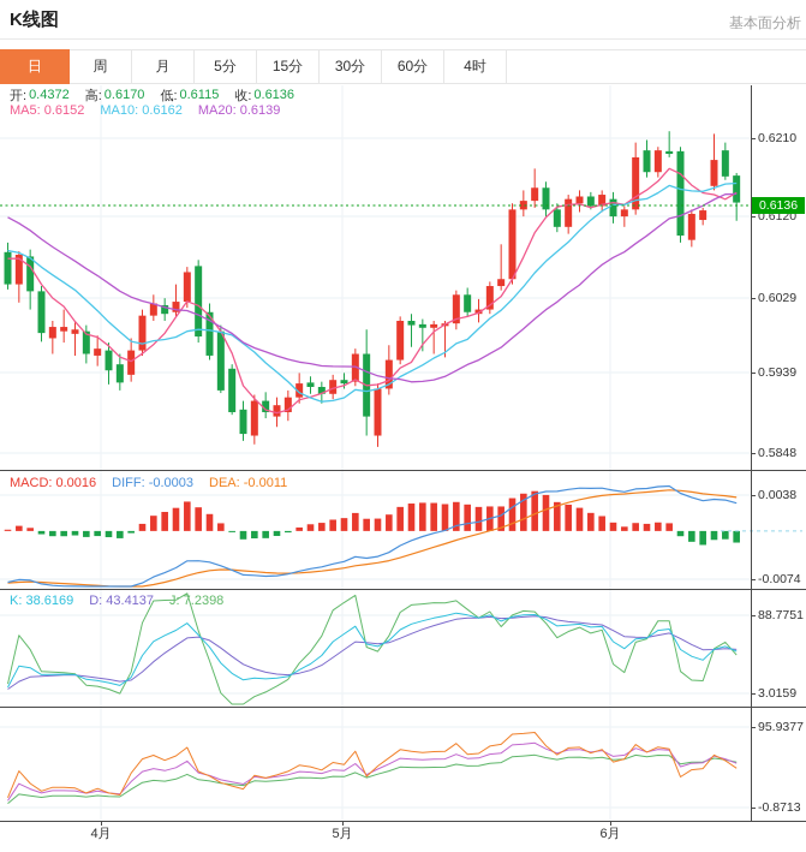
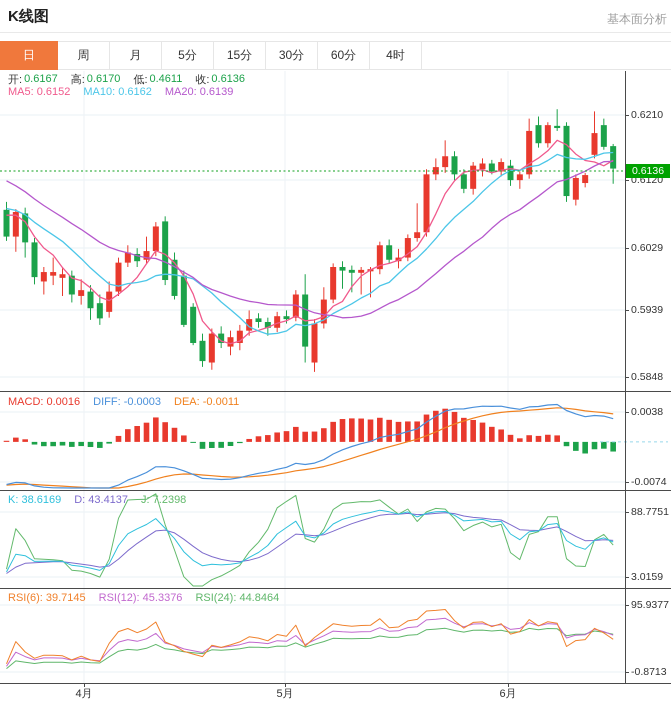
  K线图
  基本面分析
  日
  周
  月
  5分
  15分
  30分
  60分
  4时
  开:
- 0.4372
+ 0.6167
  高:
  0.6170
  低:
- 0.6115
+ 0.4611
  收:
  0.6136
  MA5: 0.6152
  MA10: 0.6162
  MA20: 0.6139
  MACD: 0.0016
  DIFF: -0.0003
  DEA: -0.0011
  K: 38.6169
  D: 43.4137
  J: 7.2398
+ RSI(6): 39.7145
+ RSI(12): 45.3376
+ RSI(24): 44.8464
  0.6136
  0.6210
  0.6120
  0.6029
  0.5939
  0.5848
  0.0038
  -0.0074
  88.7751
  3.0159
  95.9377
  -0.8713
  4月
  5月
  6月
